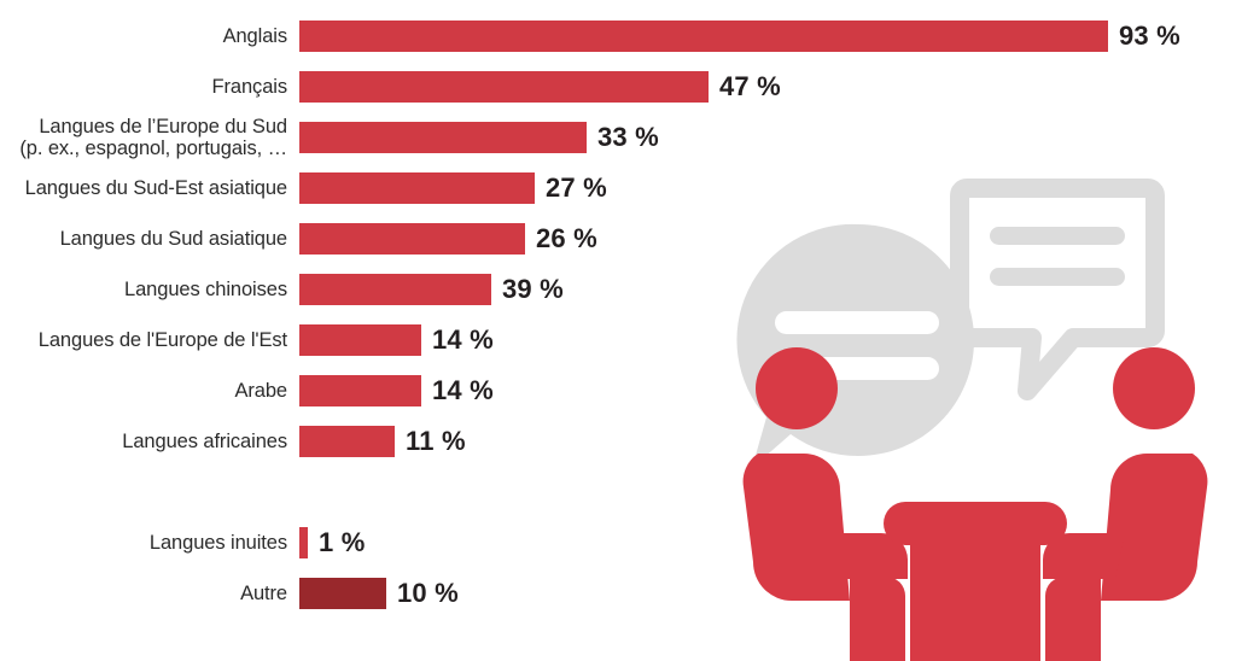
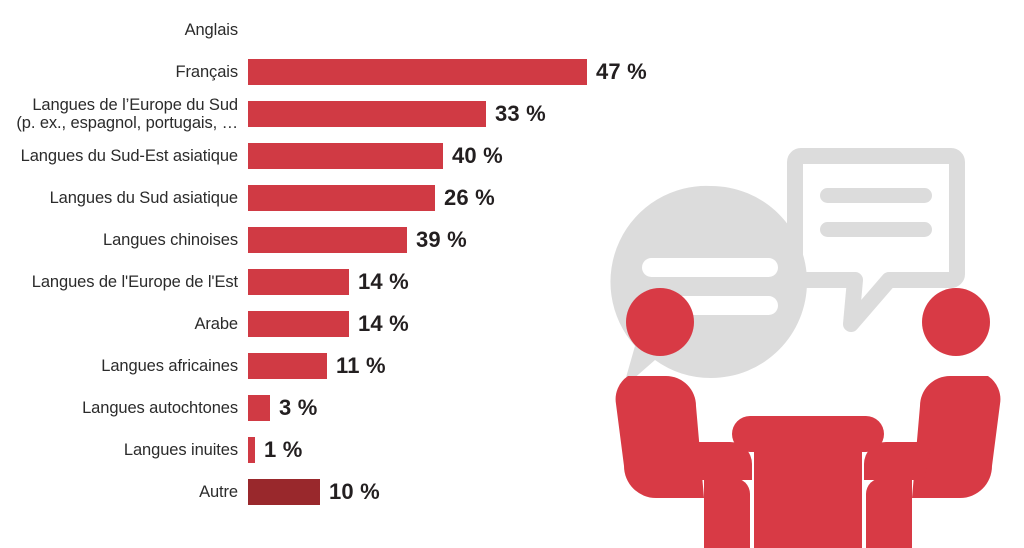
  Anglais
- 93 %
  Français
  47 %
  Langues de l’Europe du Sud
  (p. ex., espagnol, portugais, …
  33 %
  Langues du Sud-Est asiatique
- 27 %
+ 40 %
  Langues du Sud asiatique
  26 %
  Langues chinoises
  39 %
  Langues de l'Europe de l'Est
  14 %
  Arabe
  14 %
  Langues africaines
  11 %
+ Langues autochtones
+ 3 %
  Langues inuites
  1 %
  Autre
  10 %
